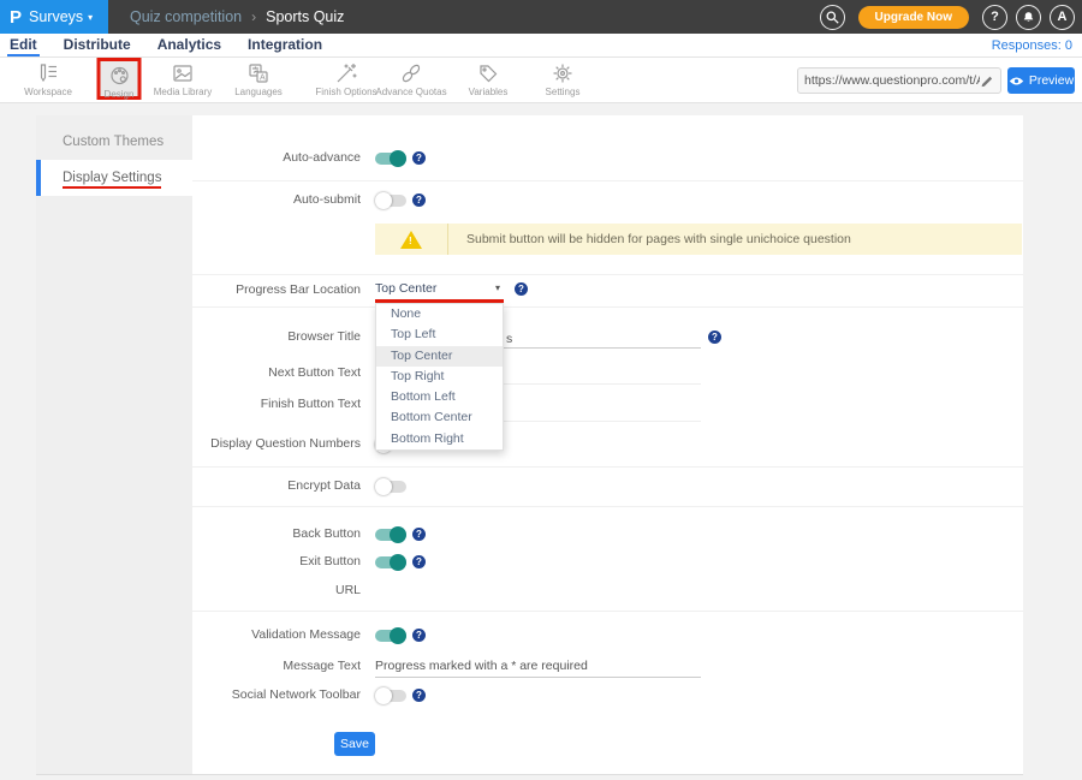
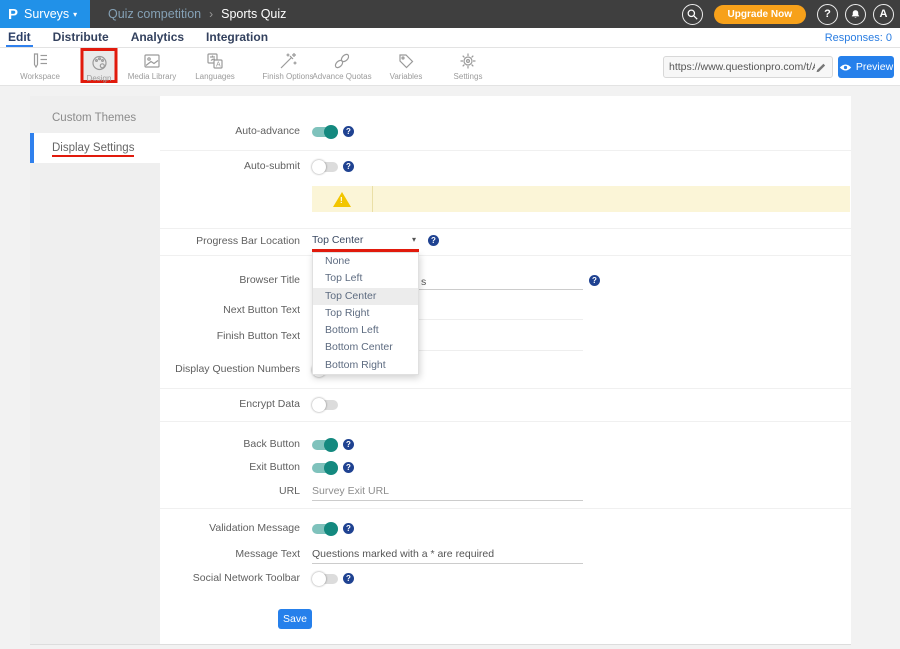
  P
  Surveys
  ▾
  Quiz competition
  ›
  Sports Quiz
  Upgrade Now
  ?
  A
  Edit
  Distribute
  Analytics
  Integration
  Responses: 0
  Workspace
  Design
  Media Library
  Languages
  Finish Options
  Advance Quotas
  Variables
  Settings
  https://www.questionpro.com/t/
  Preview
  Custom Themes
  Display Settings
  Auto-advance
  ?
  Auto-submit
  ?
  !
- Submit button will be hidden for pages with single unichoice question
  Progress Bar Location
  Top Center
  ▾
  ?
  Browser Title
  s
  ?
  Next Button Text
  Finish Button Text
  Display Question Numbers
  Encrypt Data
  Back Button
  ?
  Exit Button
  ?
  URL
+ Survey Exit URL
  Validation Message
  ?
  Message Text
- Progress marked with a * are required
+ Questions marked with a * are required
  Social Network Toolbar
  ?
  Save
  None
  Top Left
  Top Center
  Top Right
  Bottom Left
  Bottom Center
  Bottom Right
